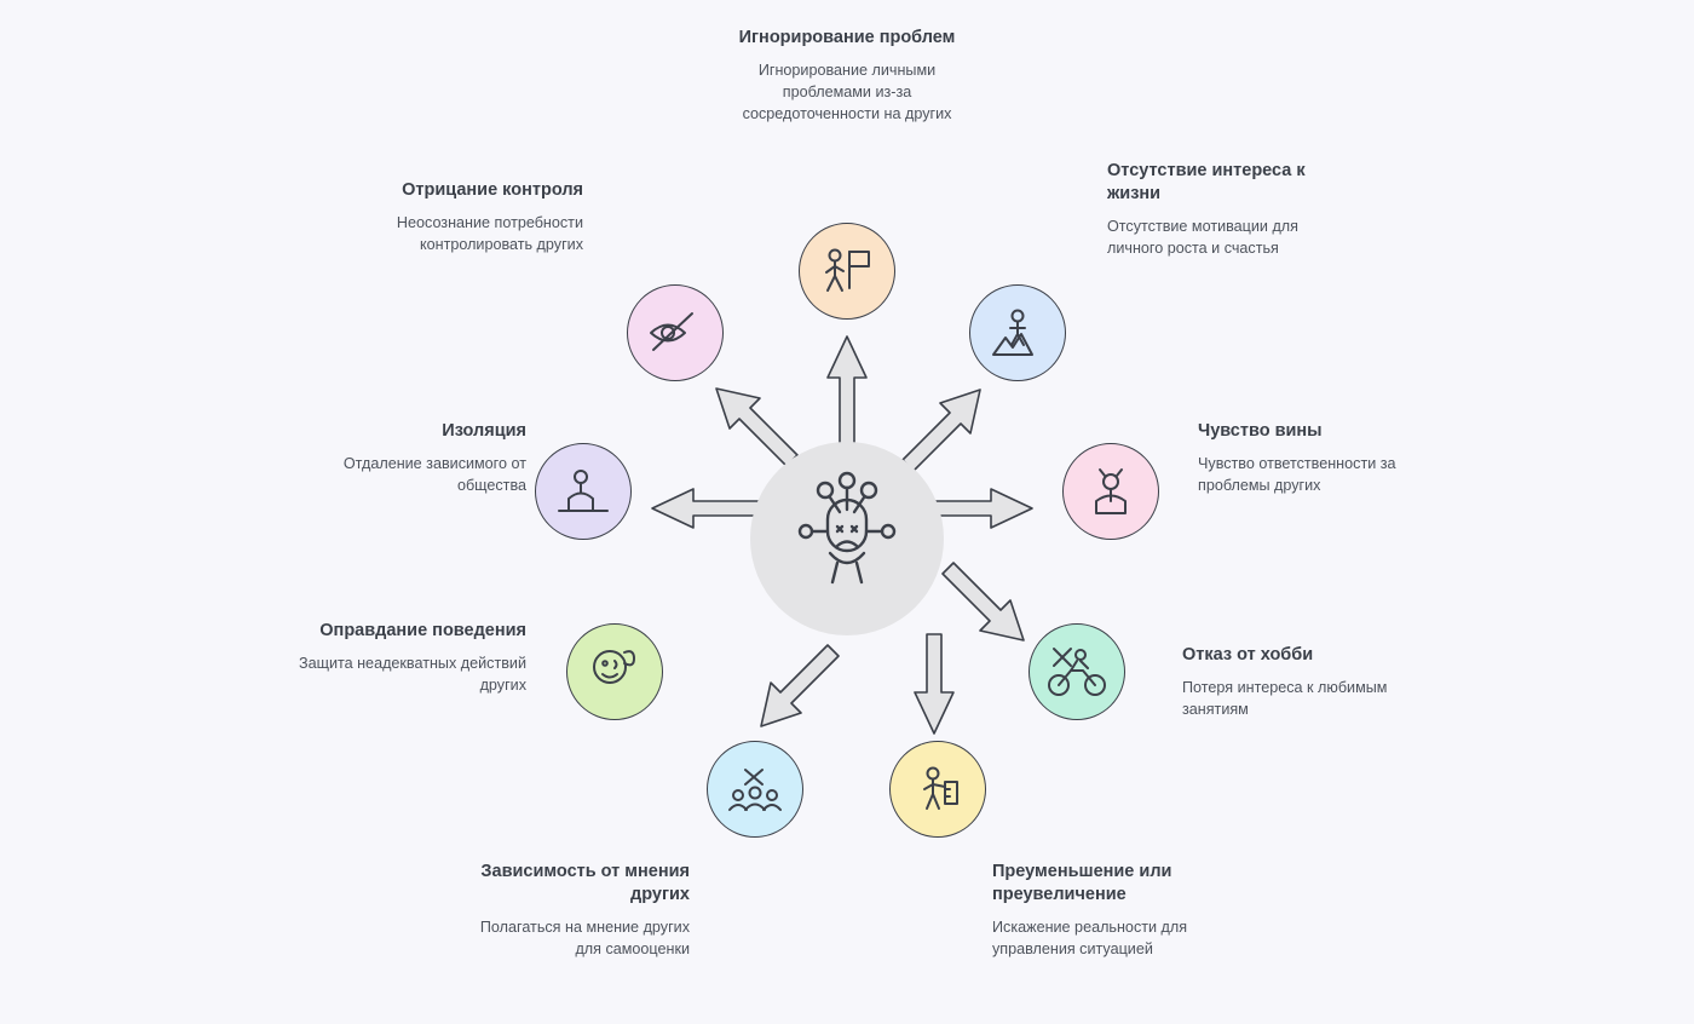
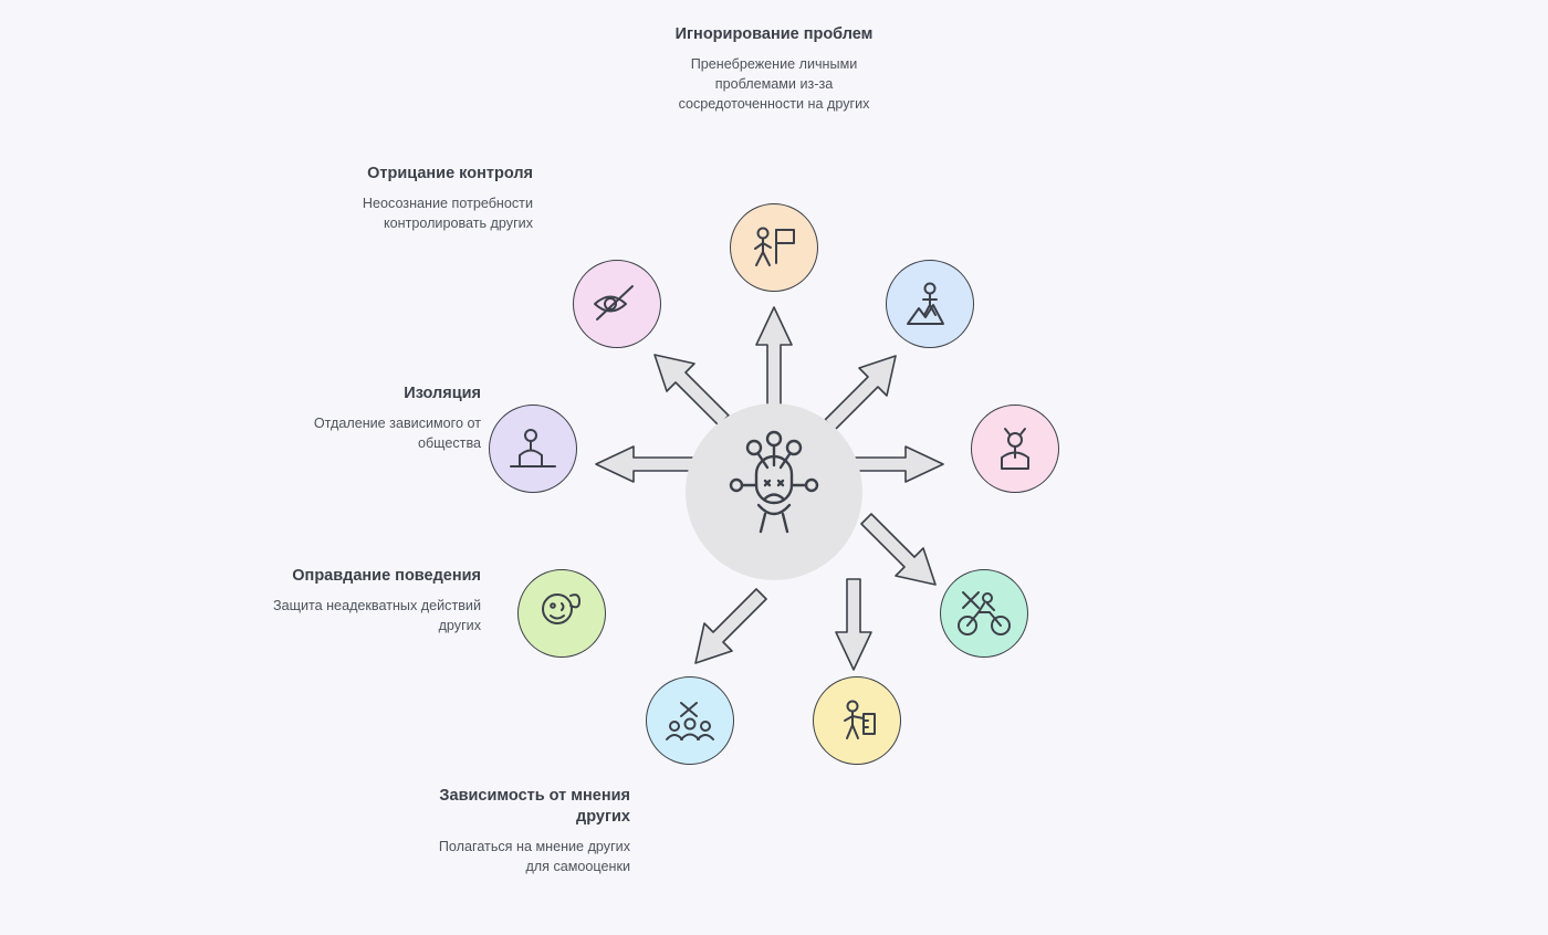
  Игнорирование проблем
- Игнорирование личными проблемами из-за сосредоточенности на других
+ Пренебрежение личными проблемами из-за сосредоточенности на других
- Отсутствие интереса к жизни
- Отсутствие мотивации для личного роста и счастья
- Чувство вины
- Чувство ответственности за проблемы других
- Отказ от хобби
- Потеря интереса к любимым занятиям
- Преуменьшение или преувеличение
- Искажение реальности для управления ситуацией
  Зависимость от мнения других
  Полагаться на мнение других для самооценки
  Оправдание поведения
  Защита неадекватных действий других
  Изоляция
  Отдаление зависимого от общества
  Отрицание контроля
  Неосознание потребности контролировать других
